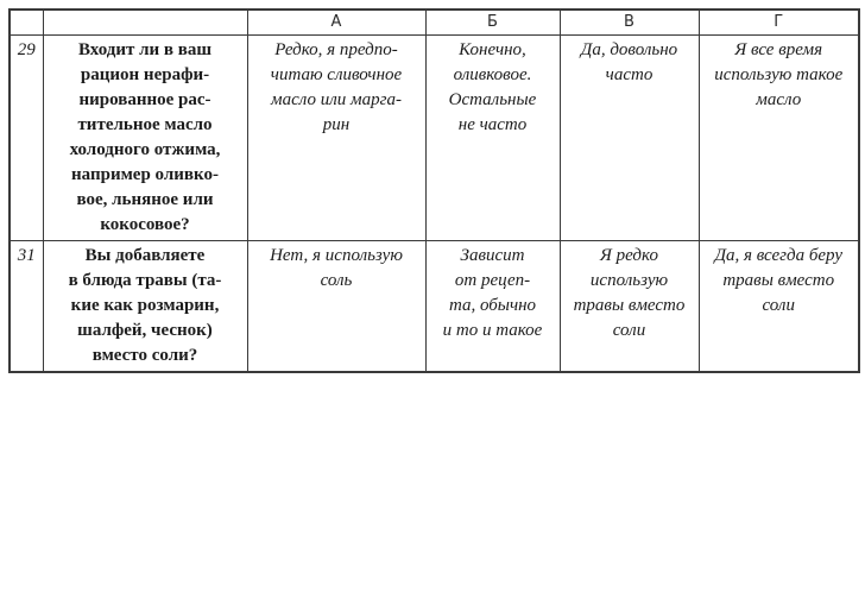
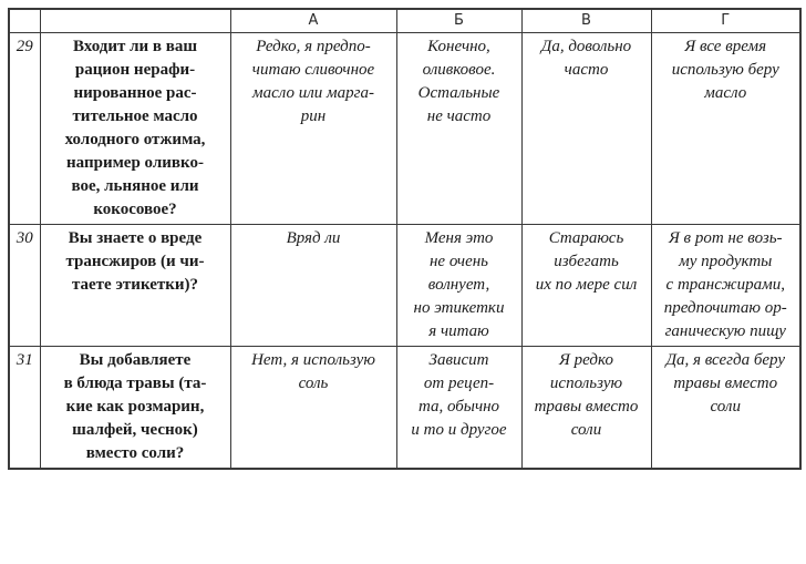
  		А	Б	В	Г
- 29	Входит ли в ваш рацион нерафи- нированное рас- тительное масло холодного отжима, например оливко- вое, льняное или кокосовое?	Редко, я предпо- читаю сливочное масло или марга- рин	Конечно, оливковое. Остальные не часто	Да, довольно часто	Я все время использую такое масло
+ 29	Входит ли в ваш рацион нерафи- нированное рас- тительное масло холодного отжима, например оливко- вое, льняное или кокосовое?	Редко, я предпо- читаю сливочное масло или марга- рин	Конечно, оливковое. Остальные не часто	Да, довольно часто	Я все время использую беру масло
+ 30	Вы знаете о вреде трансжиров (и чи- таете этикетки)?	Вряд ли	Меня это не очень волнует, но этикетки я читаю	Стараюсь избегать их по мере сил	Я в рот не возь- му продукты с трансжирами, предпочитаю ор- ганическую пищу
- 31	Вы добавляете в блюда травы (та- кие как розмарин, шалфей, чеснок) вместо соли?	Нет, я использую соль	Зависит от рецеп- та, обычно и то и такое	Я редко использую травы вместо соли	Да, я всегда беру травы вместо соли
+ 31	Вы добавляете в блюда травы (та- кие как розмарин, шалфей, чеснок) вместо соли?	Нет, я использую соль	Зависит от рецеп- та, обычно и то и другое	Я редко использую травы вместо соли	Да, я всегда беру травы вместо соли
